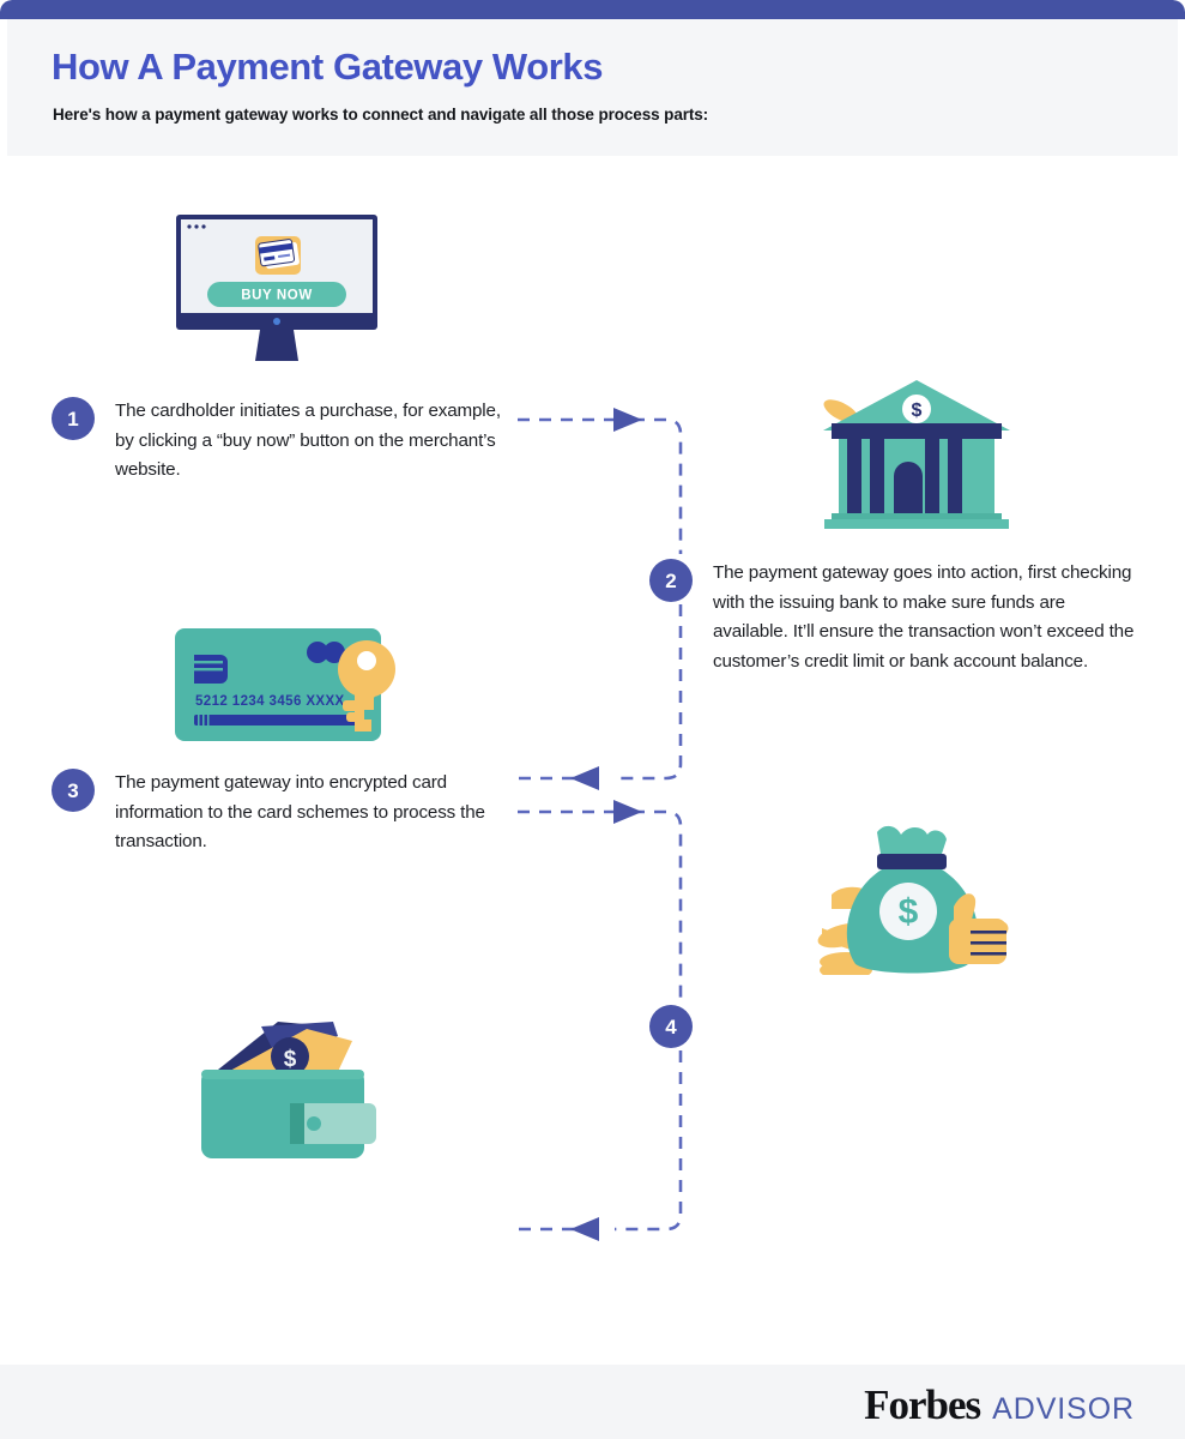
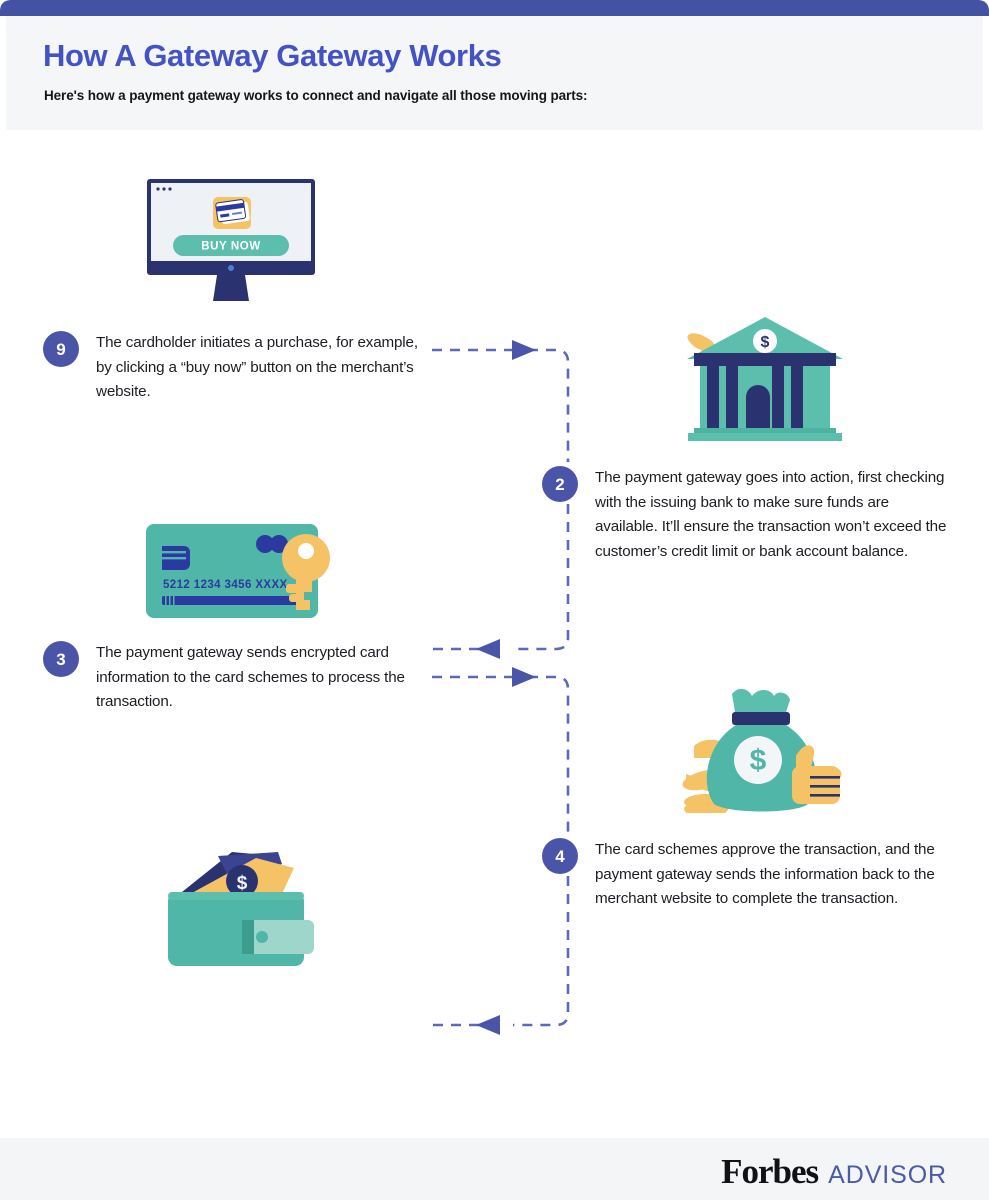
- How A Payment Gateway Works
+ How A Gateway Gateway Works
- Here's how a payment gateway works to connect and navigate all those process parts:
+ Here's how a payment gateway works to connect and navigate all those moving parts:
  BUY NOW
  $
  5212 1234 3456 XXXX
  $
  $
- 1
+ 9
  The cardholder initiates a purchase, for example, by clicking a “buy now” button on the merchant’s website.
  2
  The payment gateway goes into action, first checking with the issuing bank to make sure funds are available. It’ll ensure the transaction won’t exceed the customer’s credit limit or bank account balance.
  3
- The payment gateway into encrypted card information to the card schemes to process the transaction.
+ The payment gateway sends encrypted card information to the card schemes to process the transaction.
  4
+ The card schemes approve the transaction, and the payment gateway sends the information back to the merchant website to complete the transaction.
  Forbes
  ADVISOR
